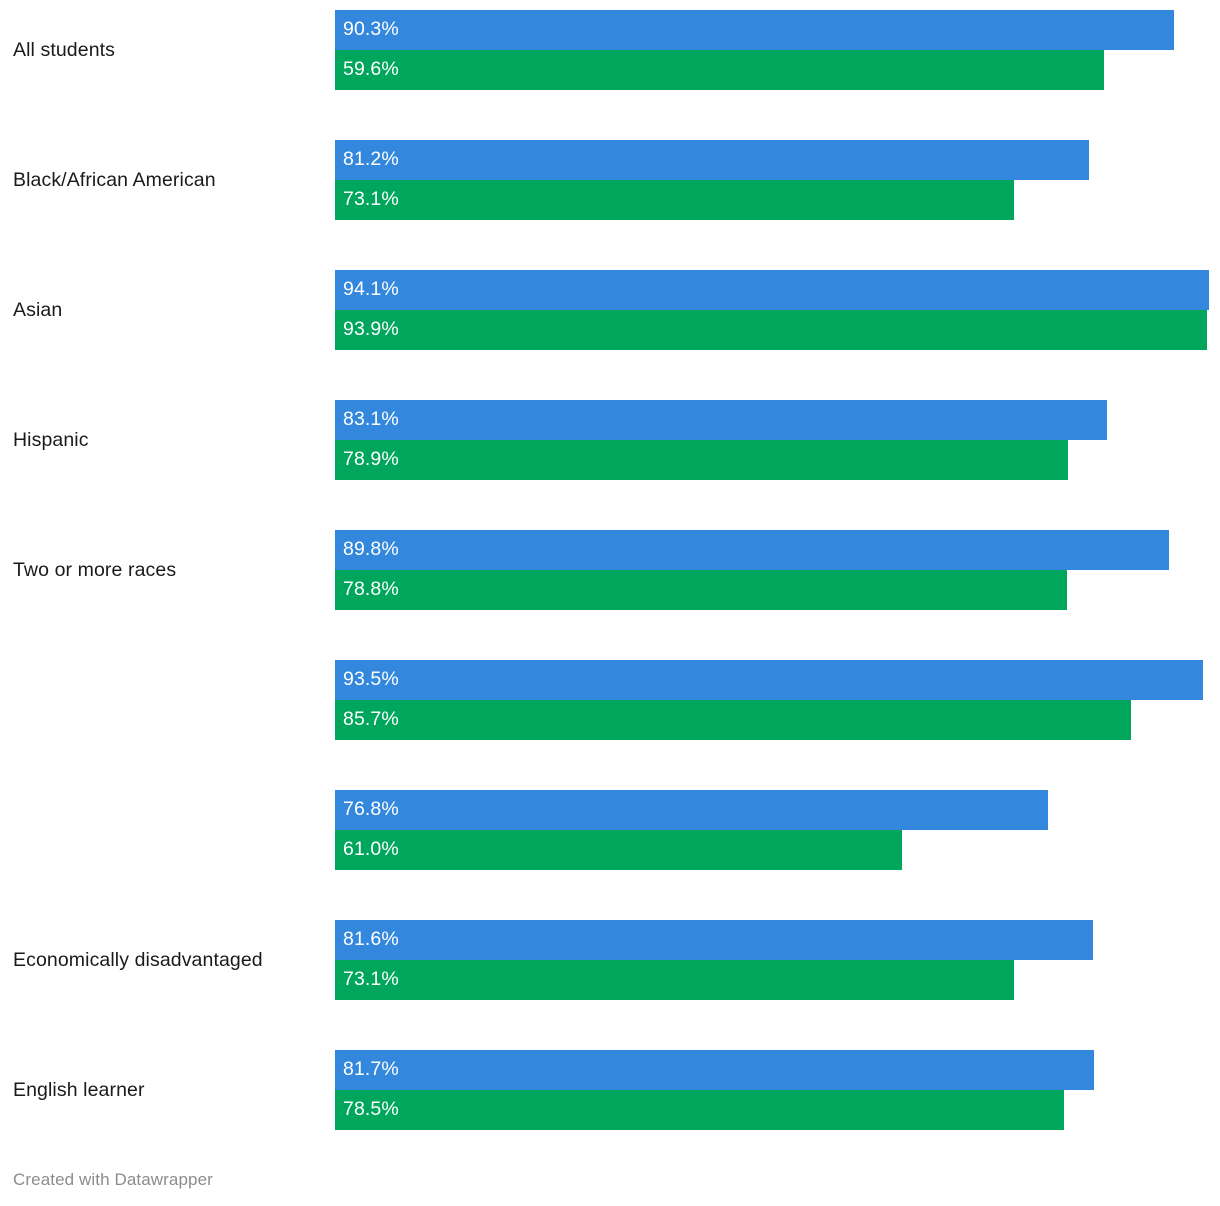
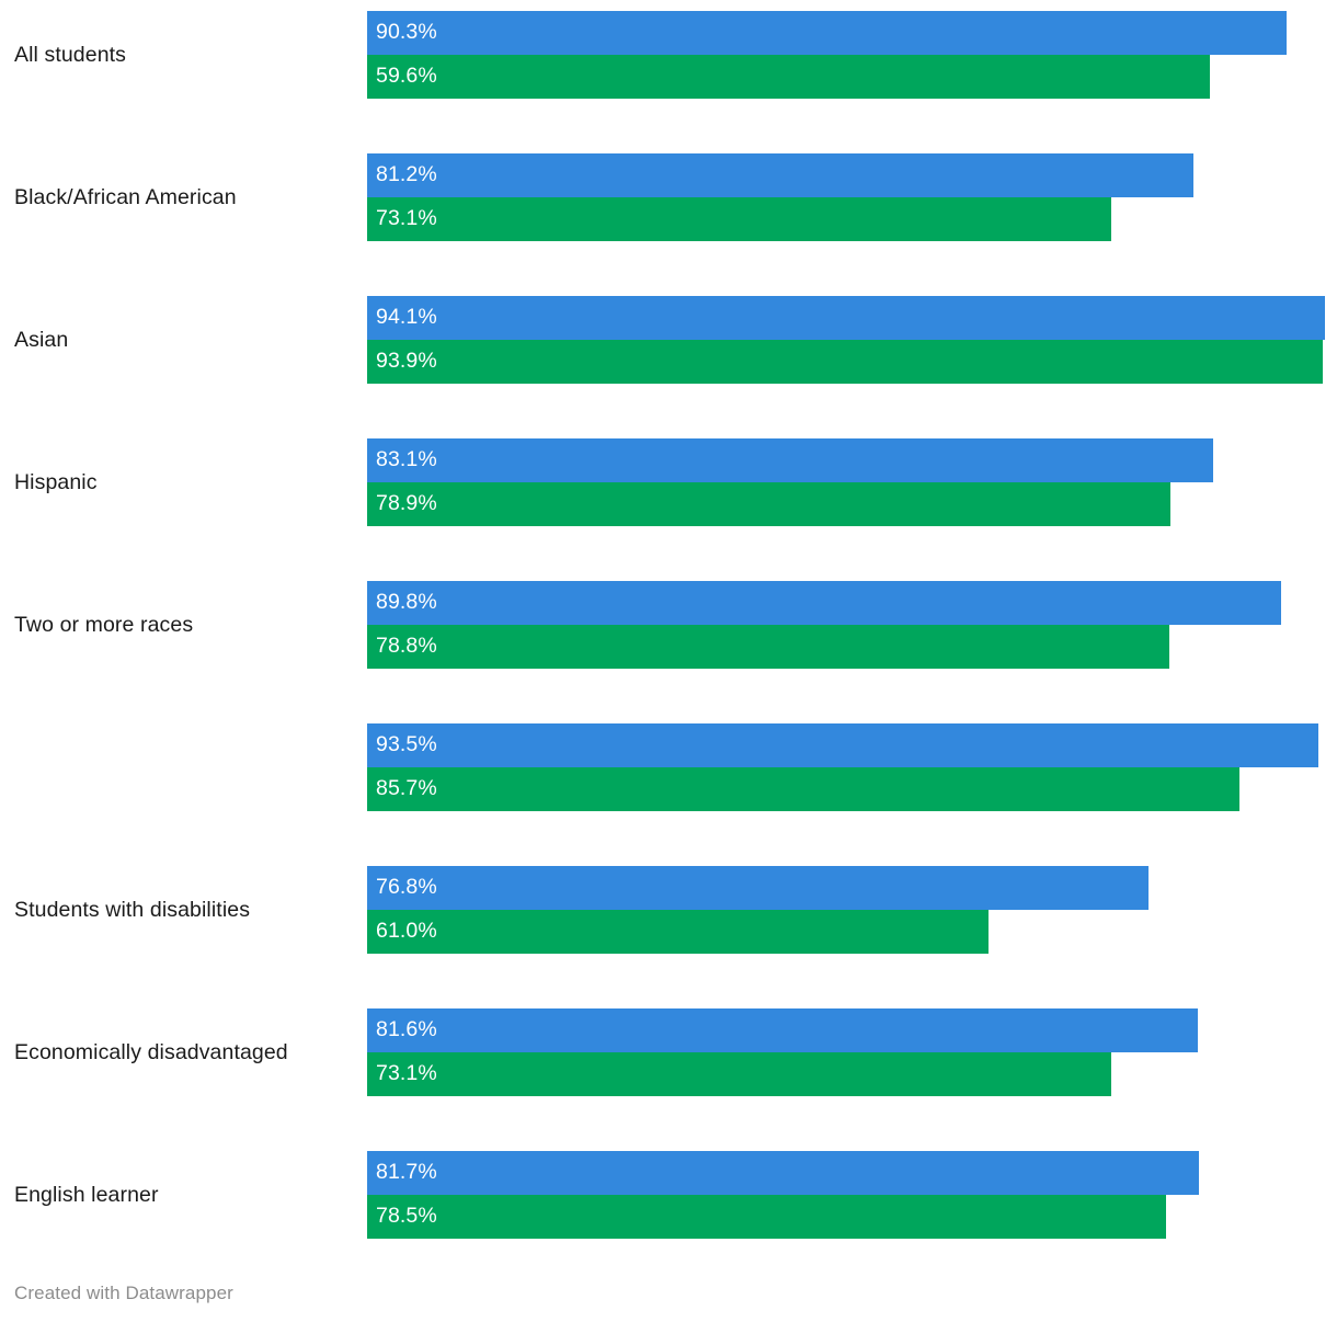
  All students
  90.3%
  59.6%
  Black/African American
  81.2%
  73.1%
  Asian
  94.1%
  93.9%
  Hispanic
  83.1%
  78.9%
  Two or more races
  89.8%
  78.8%
  93.5%
  85.7%
+ Students with disabilities
  76.8%
  61.0%
  Economically disadvantaged
  81.6%
  73.1%
  English learner
  81.7%
  78.5%
  Created with Datawrapper
